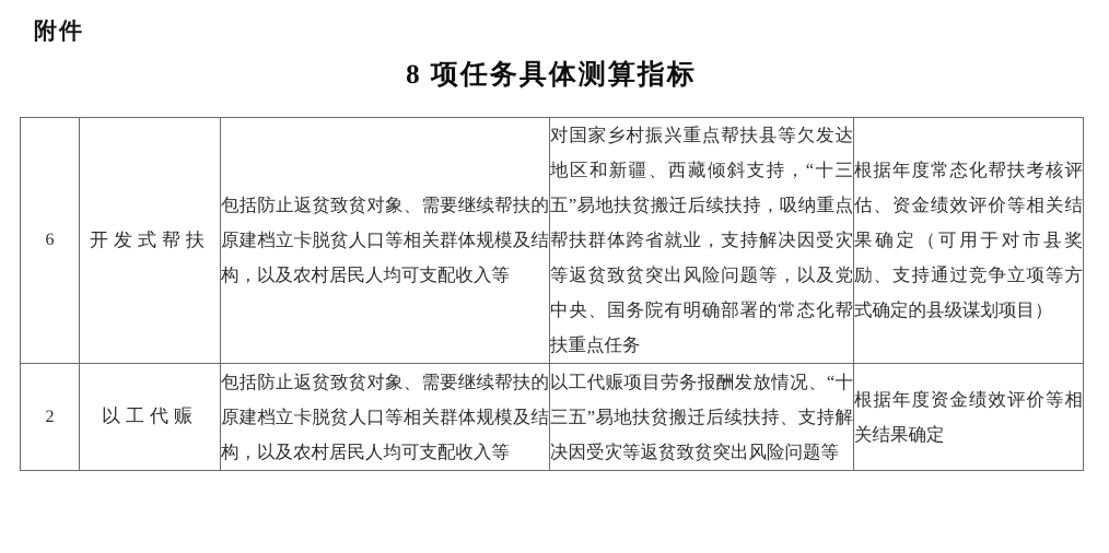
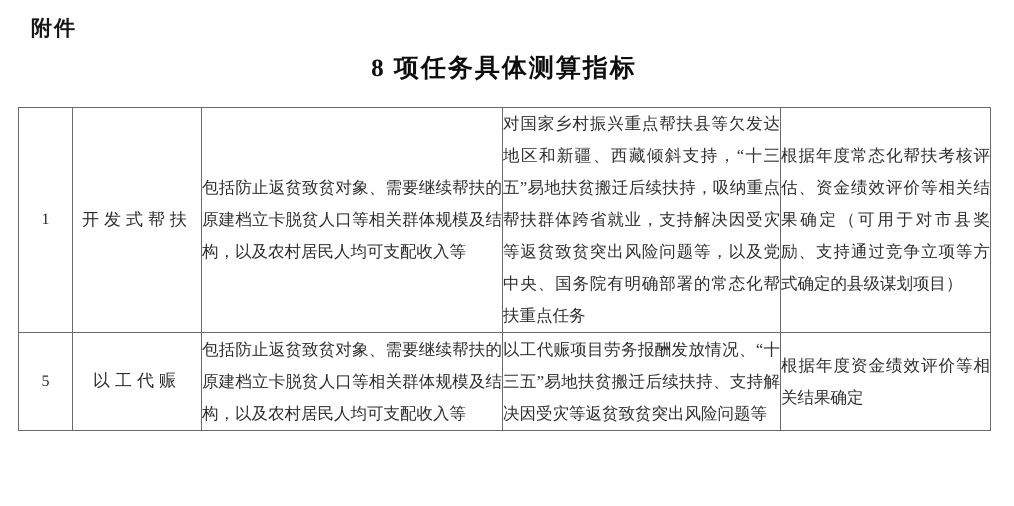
  附件
  8 项任务具体测算指标
- 6	开发式帮扶	包括防止返贫致贫对象、需要继续帮扶的原建档立卡脱贫人口等相关群体规模及结构，以及农村居民人均可支配收入等	对国家乡村振兴重点帮扶县等欠发达地区和新疆、西藏倾斜支持，“十三五”易地扶贫搬迁后续扶持，吸纳重点帮扶群体跨省就业，支持解决因受灾等返贫致贫突出风险问题等，以及党中央、国务院有明确部署的常态化帮扶重点任务	根据年度常态化帮扶考核评估、资金绩效评价等相关结果确定（可用于对市县奖励、支持通过竞争立项等方式确定的县级谋划项目）
+ 1	开发式帮扶	包括防止返贫致贫对象、需要继续帮扶的原建档立卡脱贫人口等相关群体规模及结构，以及农村居民人均可支配收入等	对国家乡村振兴重点帮扶县等欠发达地区和新疆、西藏倾斜支持，“十三五”易地扶贫搬迁后续扶持，吸纳重点帮扶群体跨省就业，支持解决因受灾等返贫致贫突出风险问题等，以及党中央、国务院有明确部署的常态化帮扶重点任务	根据年度常态化帮扶考核评估、资金绩效评价等相关结果确定（可用于对市县奖励、支持通过竞争立项等方式确定的县级谋划项目）
- 2	以工代赈	包括防止返贫致贫对象、需要继续帮扶的原建档立卡脱贫人口等相关群体规模及结构，以及农村居民人均可支配收入等	以工代赈项目劳务报酬发放情况、“十三五”易地扶贫搬迁后续扶持、支持解决因受灾等返贫致贫突出风险问题等	根据年度资金绩效评价等相关结果确定
+ 5	以工代赈	包括防止返贫致贫对象、需要继续帮扶的原建档立卡脱贫人口等相关群体规模及结构，以及农村居民人均可支配收入等	以工代赈项目劳务报酬发放情况、“十三五”易地扶贫搬迁后续扶持、支持解决因受灾等返贫致贫突出风险问题等	根据年度资金绩效评价等相关结果确定
